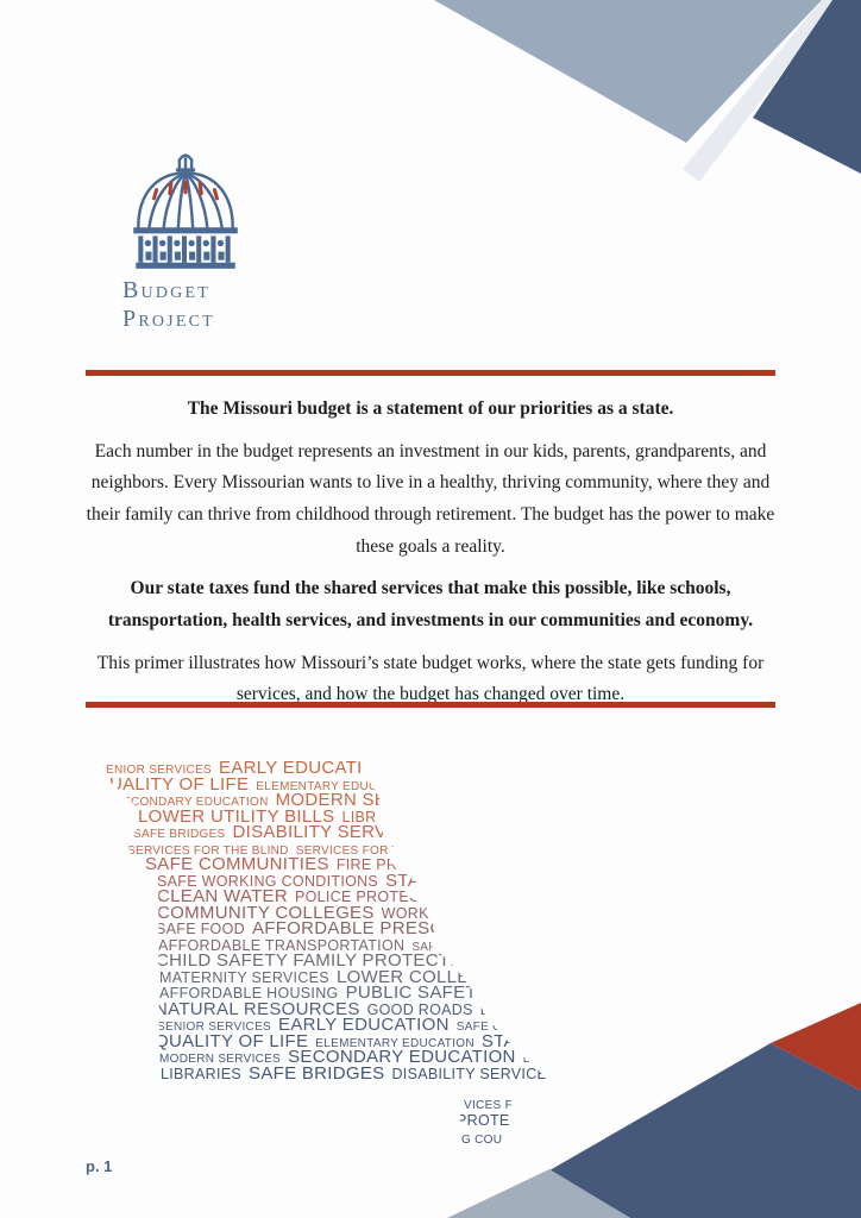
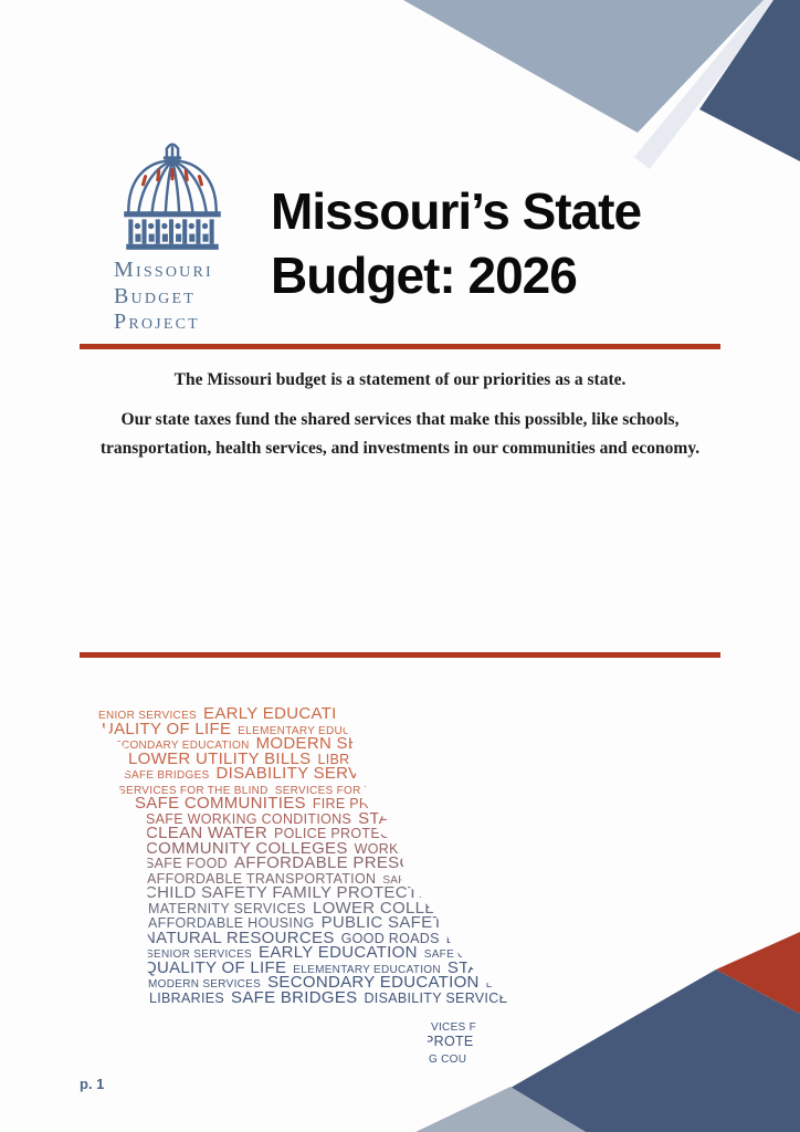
+ Missouri
  Budget
  Project
+ Missouri’s State
+ Budget: 2026
  The Missouri budget is a statement of our priorities as a state.
- Each number in the budget represents an investment in our kids, parents, grandparents, and neighbors. Every Missourian wants to live in a healthy, thriving community, where they and their family can thrive from childhood through retirement. The budget has the power to make these goals a reality.
  Our state taxes fund the shared services that make this possible, like schools, transportation, health services, and investments in our communities and economy.
- This primer illustrates how Missouri’s state budget works, where the state gets funding for services, and how the budget has changed over time.
  ENIOR SERVICES EARLY EDUCATI
  UALITY OF LIFE ELEMENTARY EDU
  CONDARY EDUCATION MODERN S
  LOWER UTILITY BILLS LIBR
  SAFE BRIDGES DISABILITY SERV
  SERVICES FOR THE BLIND SERVICES FOR
  SAFE COMMUNITIES FIRE PR
  SAFE WORKING CONDITIONS STA
  CLEAN WATER POLICE PROTE
  SAFE FOOD AFFORDABLE PRES
  AFFORDABLE TRANSPORTATION SAF
  CHILD SAFETY FAMILY PROTECT
  MATERNITY SERVICES LOWER COLL
  AFFORDABLE HOUSING PUBLIC SAFET
  NATURAL RESOURCES GOOD ROADS
  SENIOR SERVICES EARLY EDUCATION SAFE
  QUALITY OF LIFE ELEMENTARY EDUCATION ST
  LIBRARIES SAFE BRIDGES DISABILITY SERVIC
  VICES F
  PROTE
  G COU
  p. 1
